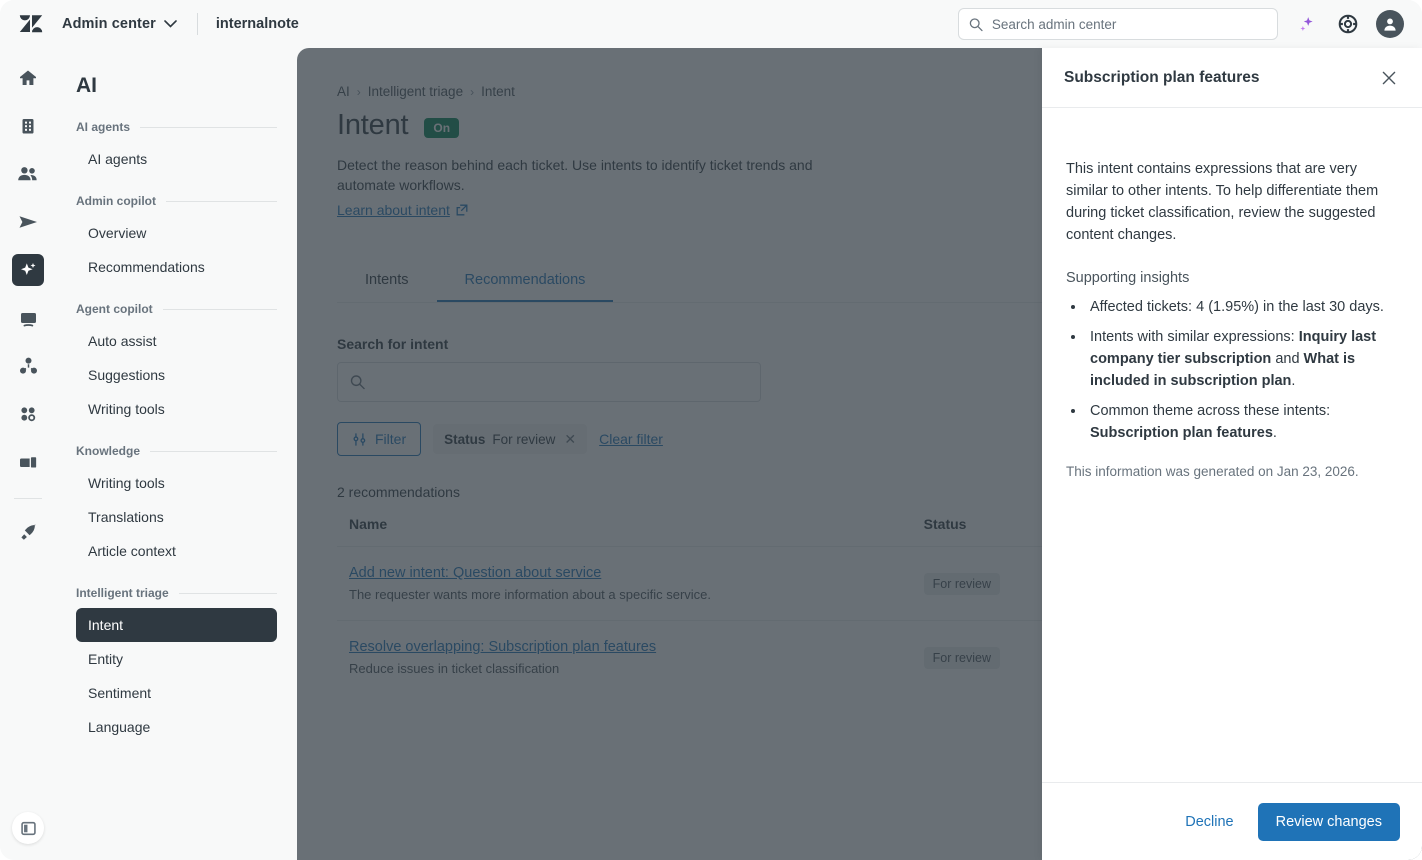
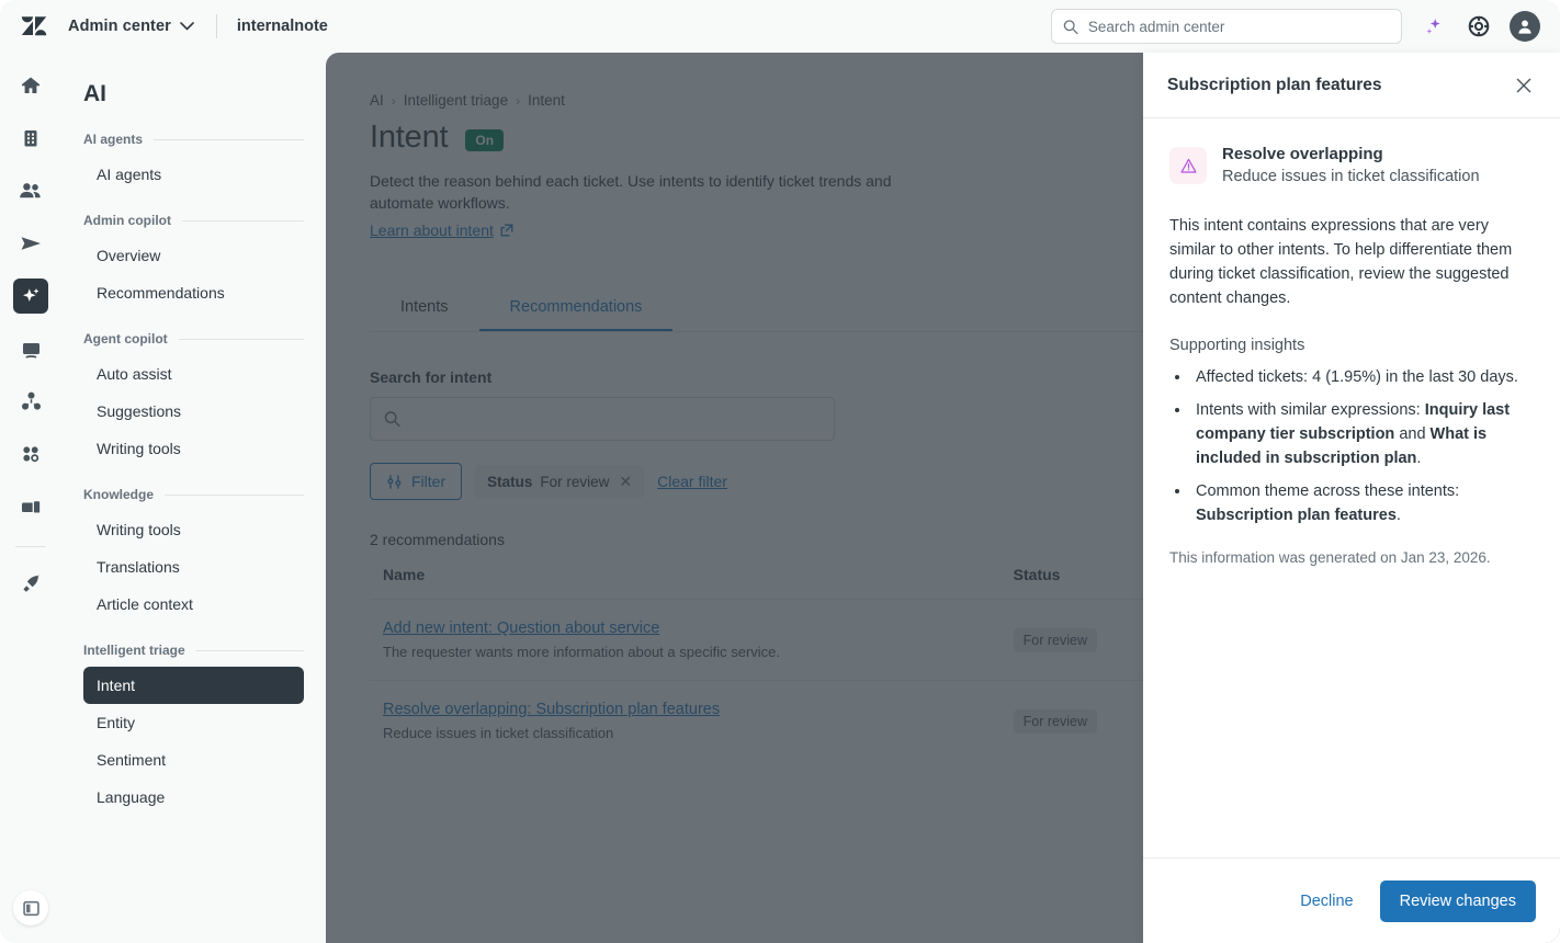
  Admin center
  internalnote
  Search admin center
  AI
  AI agents
  AI agents
  Admin copilot
  Overview
  Recommendations
  Agent copilot
  Auto assist
  Suggestions
  Writing tools
  Knowledge
  Writing tools
  Translations
  Article context
  Intelligent triage
  Intent
  Entity
  Sentiment
  Language
  AI
  ›
  Intelligent triage
  ›
  Intent
  Intent
  On
  Detect the reason behind each ticket. Use intents to identify ticket trends and automate workflows.
  Learn about intent
  Intents
  Recommendations
  Search for intent
  Filter
  Status
  For review
  ✕
  Clear filter
  2 recommendations
  Add new intent: Question about service The requester wants more information about a specific service.	For review
  Resolve overlapping: Subscription plan features Reduce issues in ticket classification	For review
  Subscription plan features
+ Resolve overlapping
+ Reduce issues in ticket classification
  This intent contains expressions that are very similar to other intents. To help differentiate them during ticket classification, review the suggested content changes.
  Supporting insights
  Affected tickets: 4 (1.95%) in the last 30 days.
  Intents with similar expressions: Inquiry last company tier subscription and What is included in subscription plan.
  Common theme across these intents: Subscription plan features.
  This information was generated on Jan 23, 2026.
  Decline
  Review changes
